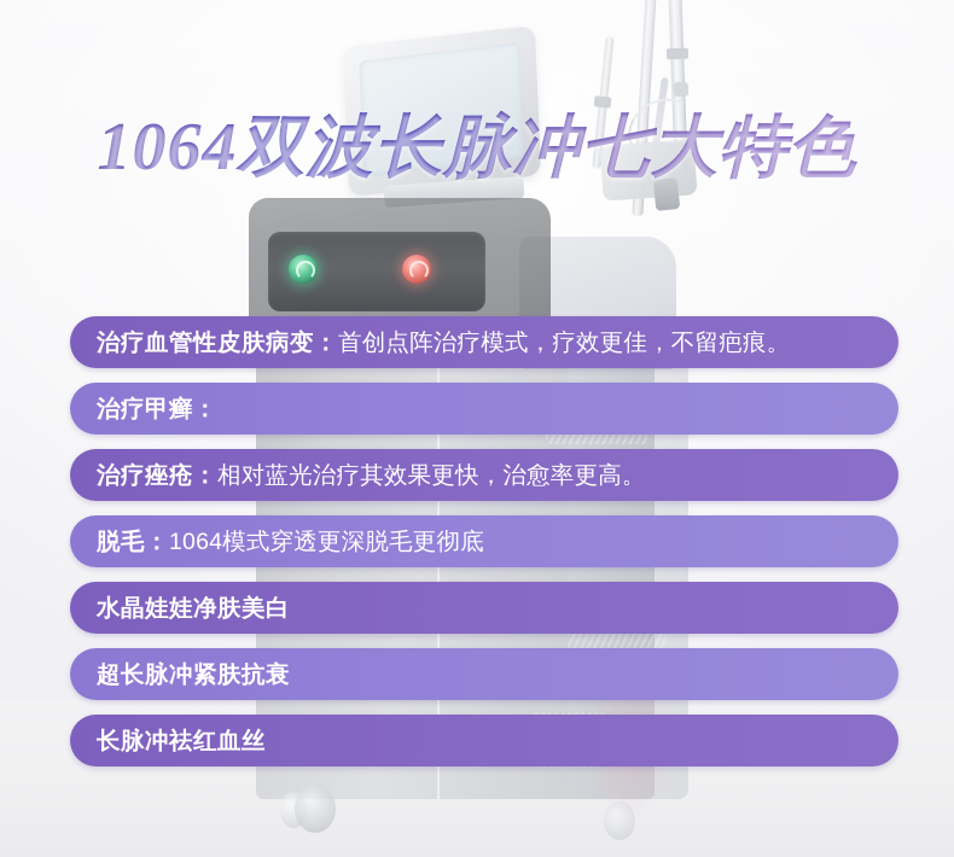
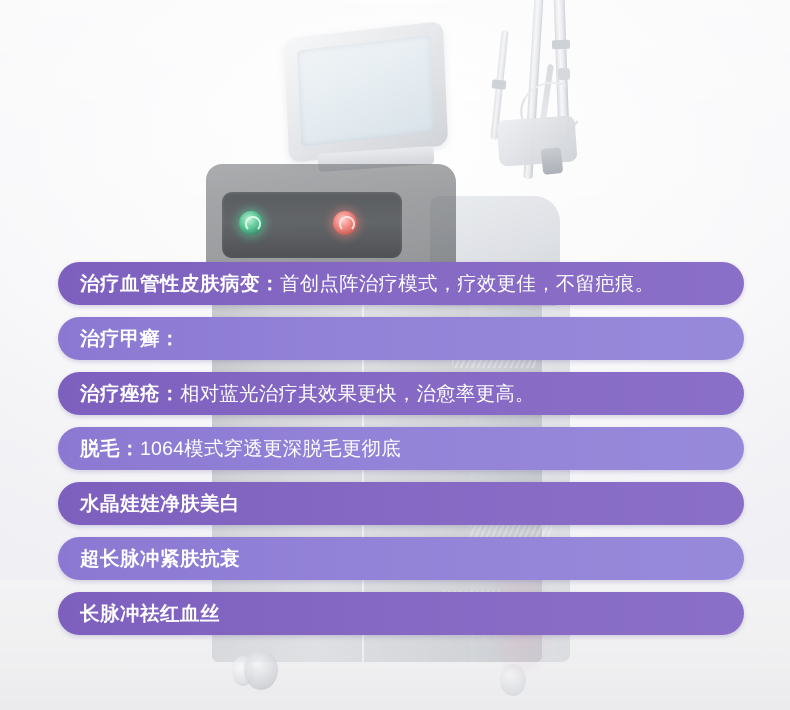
- 1064双波长脉冲七大特色
  治疗血管性皮肤病变：
  首创点阵治疗模式，疗效更佳，不留疤痕。
  治疗甲癣：
  治疗痤疮：
  相对蓝光治疗其效果更快，治愈率更高。
  脱毛：
  1064模式穿透更深脱毛更彻底
  水晶娃娃净肤美白
  超长脉冲紧肤抗衰
  长脉冲祛红血丝
